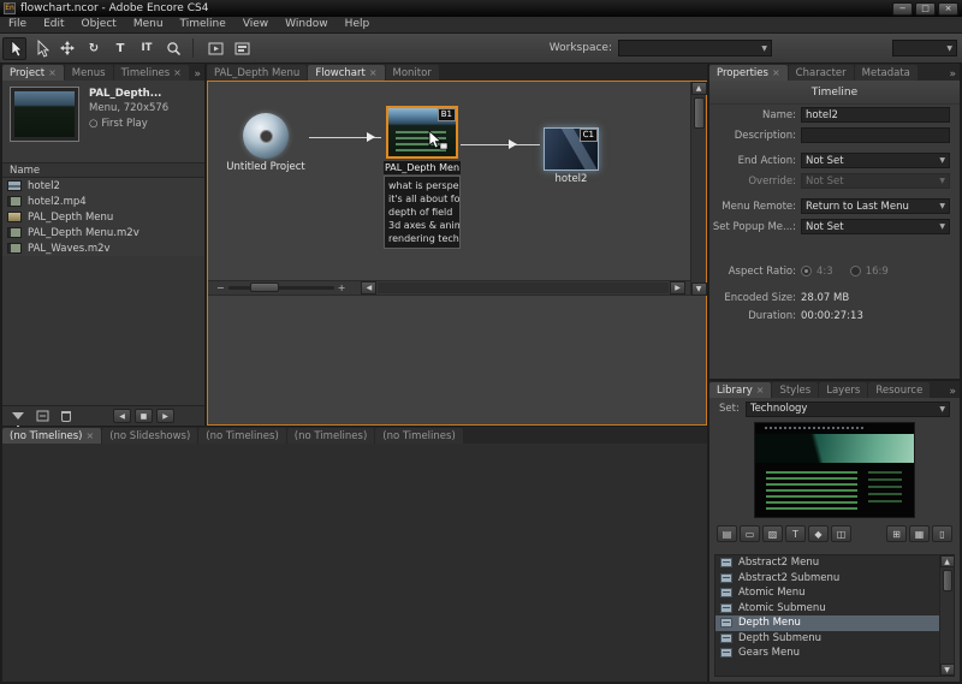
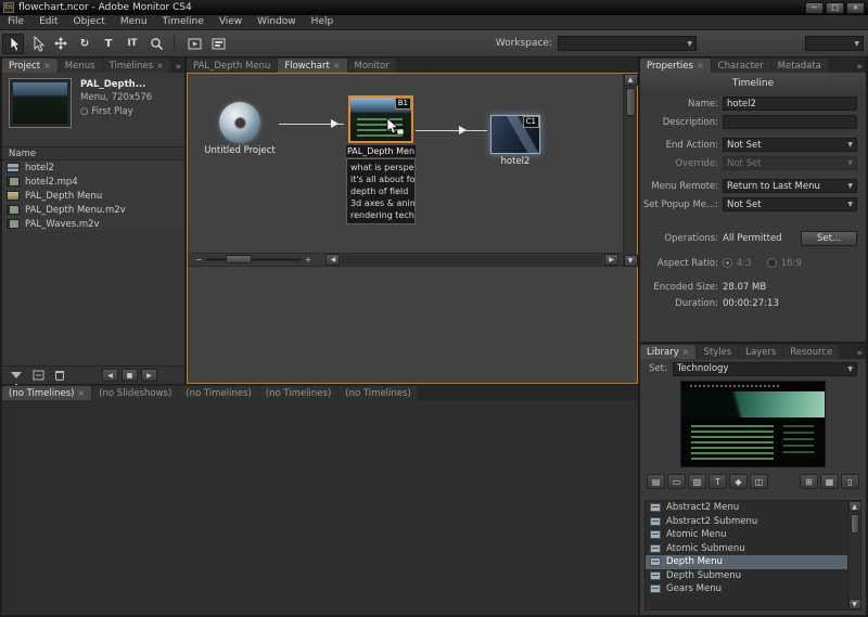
- flowchart.ncor - Adobe Encore CS4
+ flowchart.ncor - Adobe Monitor CS4
  −
  □
  ×
  File
  Edit
  Object
  Menu
  Timeline
  View
  Window
  Help
  ↻
  T
  IT
  Workspace:
  Project
  ×
  Menus
  Timelines
  ×
  »
  PAL_Depth...
  Menu, 720x576
  ○
  First Play
  Name
  hotel2
  hotel2.mp4
  PAL_Depth Menu
  PAL_Depth Menu.m2v
  PAL_Waves.m2v
  PAL_Depth Menu
  Flowchart
  ×
  Monitor
  Untitled Project
  B1
  PAL_Depth Men
  what is perspe
  it's all about fo
  depth of field
  3d axes & anim
  rendering tech
  hotel2
  −
  +
  (no Timelines)
  ×
  (no Slideshows)
  (no Timelines)
  (no Timelines)
  (no Timelines)
  Properties
  ×
  Character
  Metadata
  »
  Timeline
  Name:
  hotel2
  Description:
  End Action:
  Not Set
  Override:
  Not Set
  Menu Remote:
  Return to Last Menu
  Set Popup Me...:
  Not Set
+ Operations:
+ All Permitted
+ Set...
  Aspect Ratio:
  4:3
  16:9
  Encoded Size:
  28.07 MB
  Duration:
  00:00:27:13
  Library
  ×
  Styles
  Layers
  Resource
  »
  Set:
  Technology
  ▤
  ▭
  ▨
  T
  ◆
  ◫
  ⊞
  ▦
  ▯
  Abstract2 Menu
  Abstract2 Submenu
  Atomic Menu
  Atomic Submenu
  Depth Menu
  Depth Submenu
  Gears Menu
